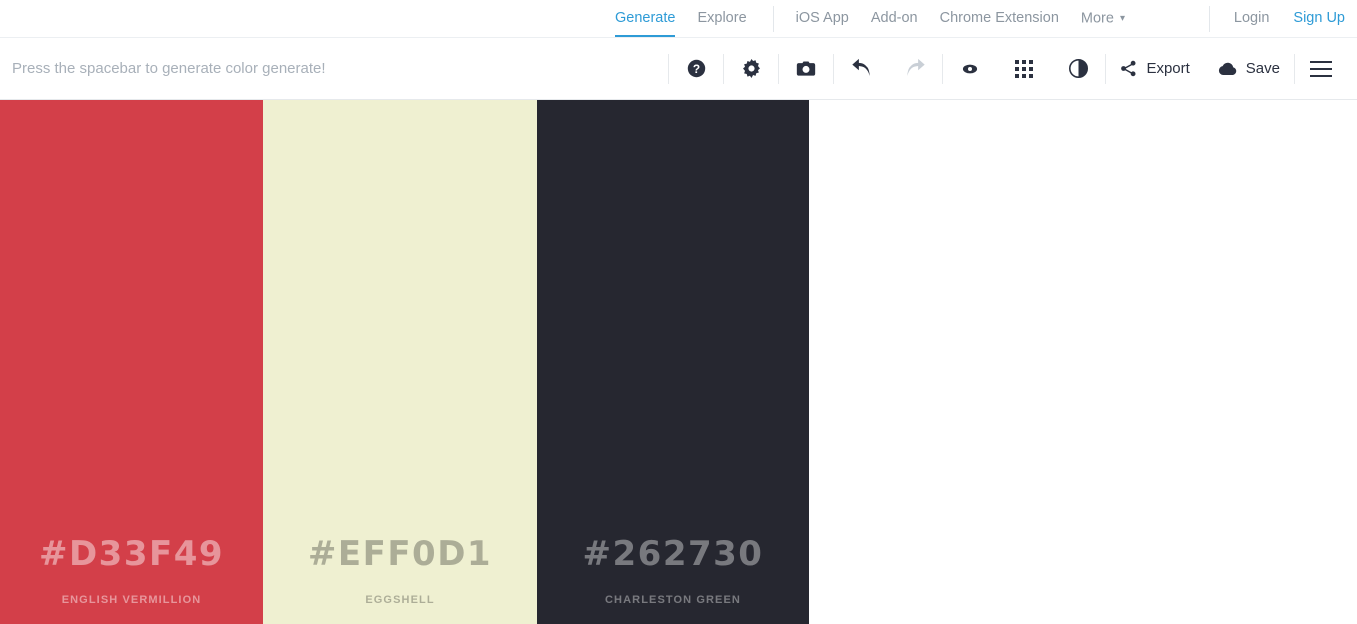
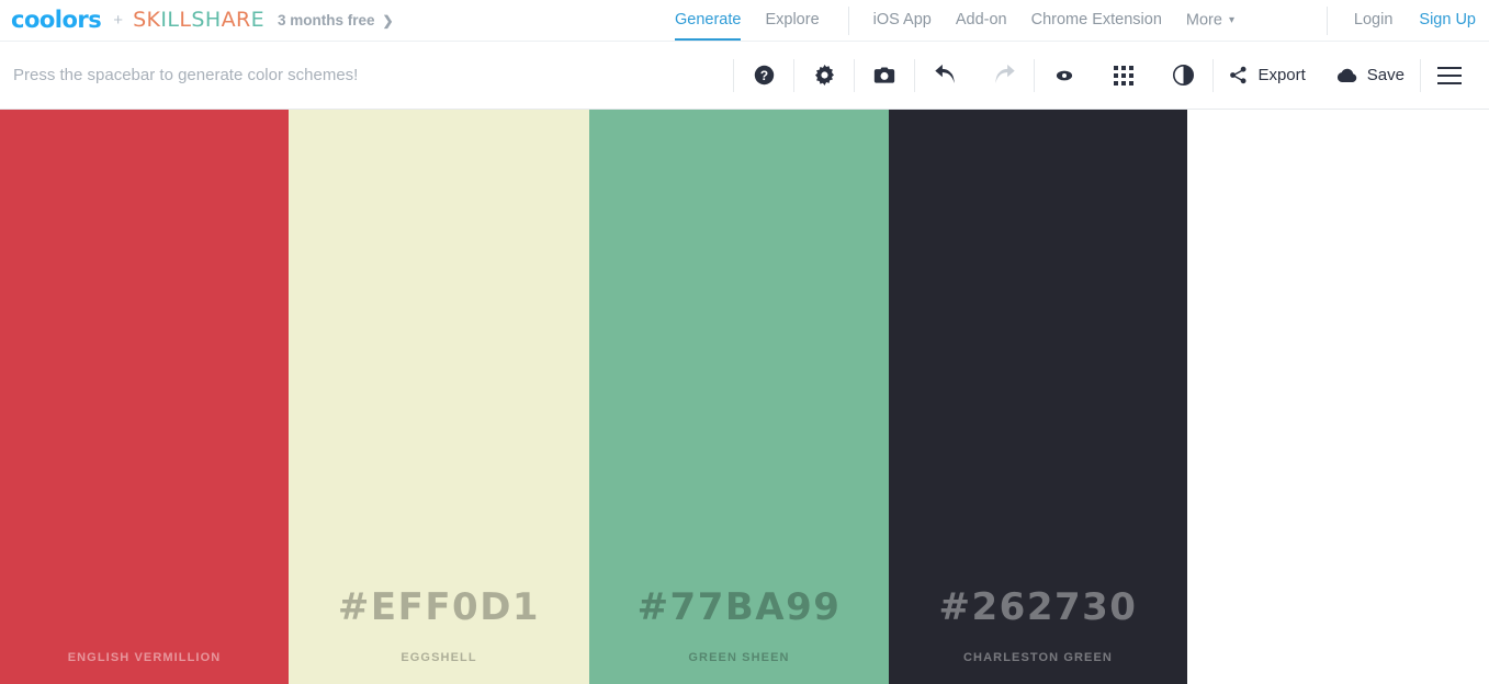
+ coolors
+ +
+ SKILLSHARE
+ 3 months free
+ ❯
  Generate
  Explore
  iOS App
  Add-on
  Chrome Extension
  More ▾
  Login
  Sign Up
- Press the spacebar to generate color generate!
+ Press the spacebar to generate color schemes!
  ?
  Export
  Save
- #D33F49
  ENGLISH VERMILLION
  #EFF0D1
  EGGSHELL
+ #77BA99
+ GREEN SHEEN
  #262730
  CHARLESTON GREEN
